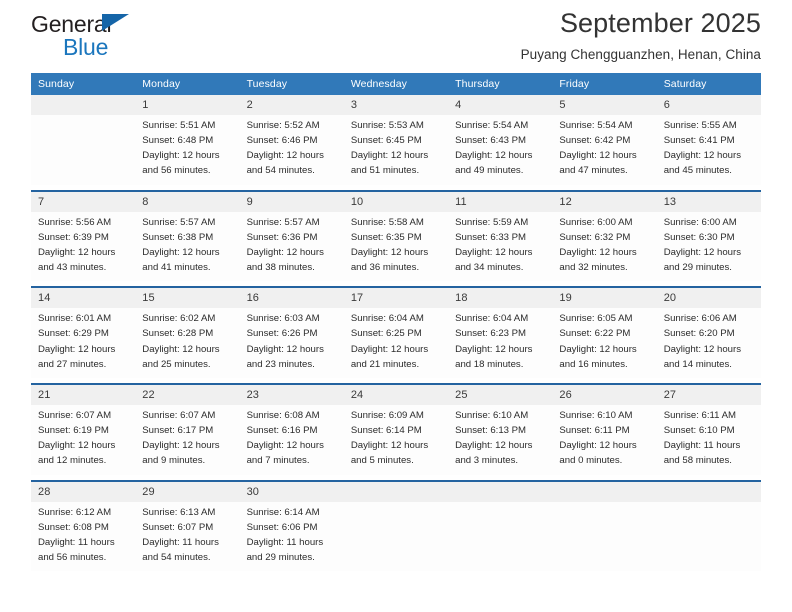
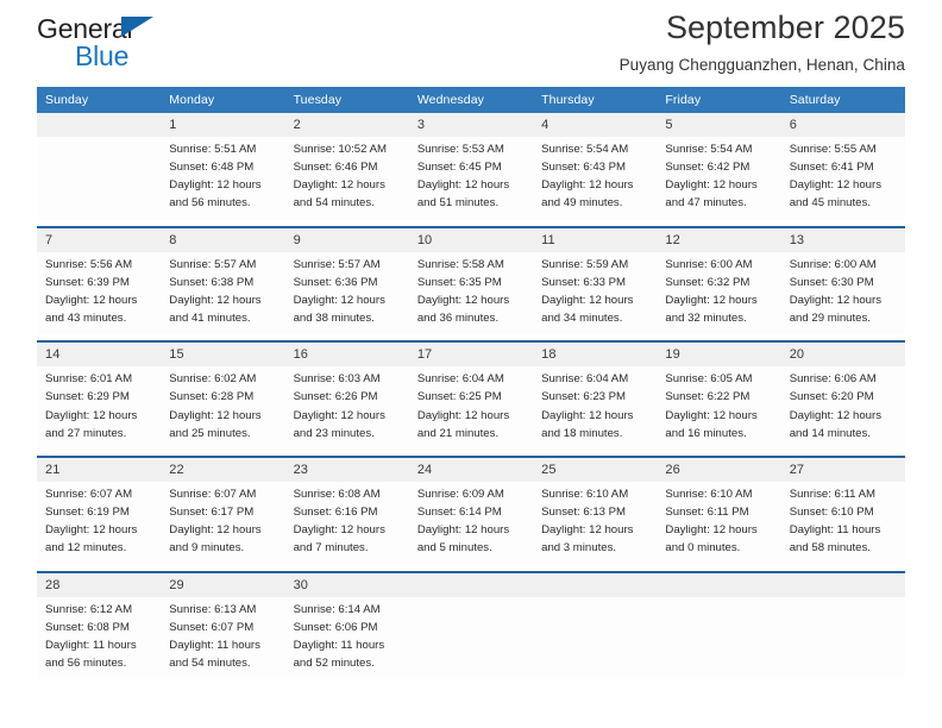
  General
  Blue
  September 2025
  Puyang Chengguanzhen, Henan, China
  Sunday	Monday	Tuesday	Wednesday	Thursday	Friday	Saturday
  	1	2	3	4	5	6
- 	Sunrise: 5:51 AMSunset: 6:48 PMDaylight: 12 hoursand 56 minutes.	Sunrise: 5:52 AMSunset: 6:46 PMDaylight: 12 hoursand 54 minutes.	Sunrise: 5:53 AMSunset: 6:45 PMDaylight: 12 hoursand 51 minutes.	Sunrise: 5:54 AMSunset: 6:43 PMDaylight: 12 hoursand 49 minutes.	Sunrise: 5:54 AMSunset: 6:42 PMDaylight: 12 hoursand 47 minutes.	Sunrise: 5:55 AMSunset: 6:41 PMDaylight: 12 hoursand 45 minutes.
+ 	Sunrise: 5:51 AMSunset: 6:48 PMDaylight: 12 hoursand 56 minutes.	Sunrise: 10:52 AMSunset: 6:46 PMDaylight: 12 hoursand 54 minutes.	Sunrise: 5:53 AMSunset: 6:45 PMDaylight: 12 hoursand 51 minutes.	Sunrise: 5:54 AMSunset: 6:43 PMDaylight: 12 hoursand 49 minutes.	Sunrise: 5:54 AMSunset: 6:42 PMDaylight: 12 hoursand 47 minutes.	Sunrise: 5:55 AMSunset: 6:41 PMDaylight: 12 hoursand 45 minutes.
  7	8	9	10	11	12	13
  Sunrise: 5:56 AMSunset: 6:39 PMDaylight: 12 hoursand 43 minutes.	Sunrise: 5:57 AMSunset: 6:38 PMDaylight: 12 hoursand 41 minutes.	Sunrise: 5:57 AMSunset: 6:36 PMDaylight: 12 hoursand 38 minutes.	Sunrise: 5:58 AMSunset: 6:35 PMDaylight: 12 hoursand 36 minutes.	Sunrise: 5:59 AMSunset: 6:33 PMDaylight: 12 hoursand 34 minutes.	Sunrise: 6:00 AMSunset: 6:32 PMDaylight: 12 hoursand 32 minutes.	Sunrise: 6:00 AMSunset: 6:30 PMDaylight: 12 hoursand 29 minutes.
  14	15	16	17	18	19	20
  Sunrise: 6:01 AMSunset: 6:29 PMDaylight: 12 hoursand 27 minutes.	Sunrise: 6:02 AMSunset: 6:28 PMDaylight: 12 hoursand 25 minutes.	Sunrise: 6:03 AMSunset: 6:26 PMDaylight: 12 hoursand 23 minutes.	Sunrise: 6:04 AMSunset: 6:25 PMDaylight: 12 hoursand 21 minutes.	Sunrise: 6:04 AMSunset: 6:23 PMDaylight: 12 hoursand 18 minutes.	Sunrise: 6:05 AMSunset: 6:22 PMDaylight: 12 hoursand 16 minutes.	Sunrise: 6:06 AMSunset: 6:20 PMDaylight: 12 hoursand 14 minutes.
  21	22	23	24	25	26	27
  Sunrise: 6:07 AMSunset: 6:19 PMDaylight: 12 hoursand 12 minutes.	Sunrise: 6:07 AMSunset: 6:17 PMDaylight: 12 hoursand 9 minutes.	Sunrise: 6:08 AMSunset: 6:16 PMDaylight: 12 hoursand 7 minutes.	Sunrise: 6:09 AMSunset: 6:14 PMDaylight: 12 hoursand 5 minutes.	Sunrise: 6:10 AMSunset: 6:13 PMDaylight: 12 hoursand 3 minutes.	Sunrise: 6:10 AMSunset: 6:11 PMDaylight: 12 hoursand 0 minutes.	Sunrise: 6:11 AMSunset: 6:10 PMDaylight: 11 hoursand 58 minutes.
  28	29	30
- Sunrise: 6:12 AMSunset: 6:08 PMDaylight: 11 hoursand 56 minutes.	Sunrise: 6:13 AMSunset: 6:07 PMDaylight: 11 hoursand 54 minutes.	Sunrise: 6:14 AMSunset: 6:06 PMDaylight: 11 hoursand 29 minutes.
+ Sunrise: 6:12 AMSunset: 6:08 PMDaylight: 11 hoursand 56 minutes.	Sunrise: 6:13 AMSunset: 6:07 PMDaylight: 11 hoursand 54 minutes.	Sunrise: 6:14 AMSunset: 6:06 PMDaylight: 11 hoursand 52 minutes.
